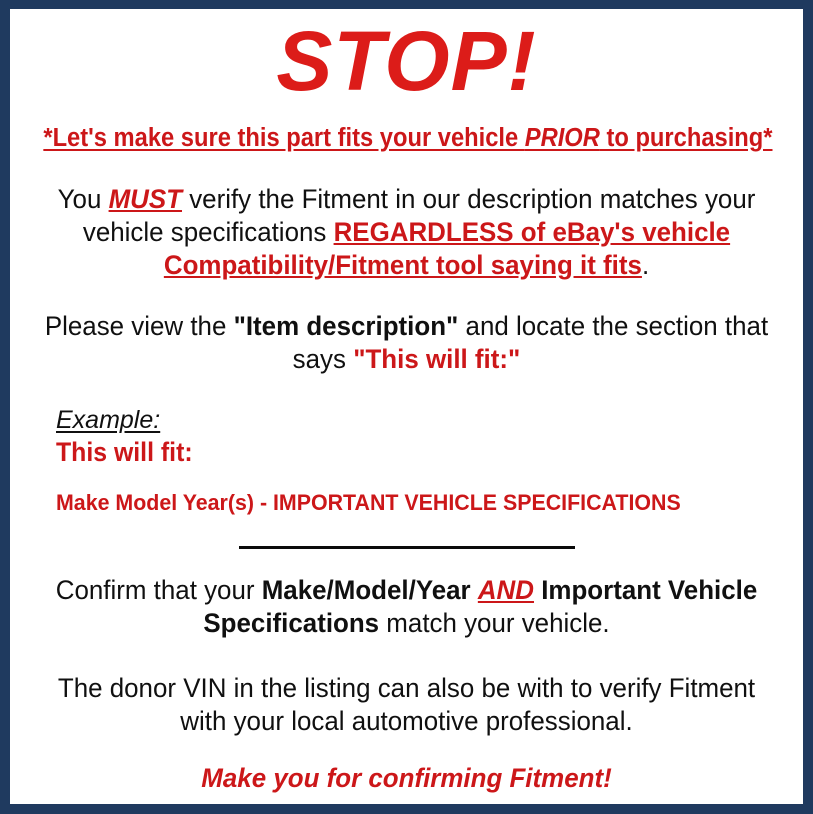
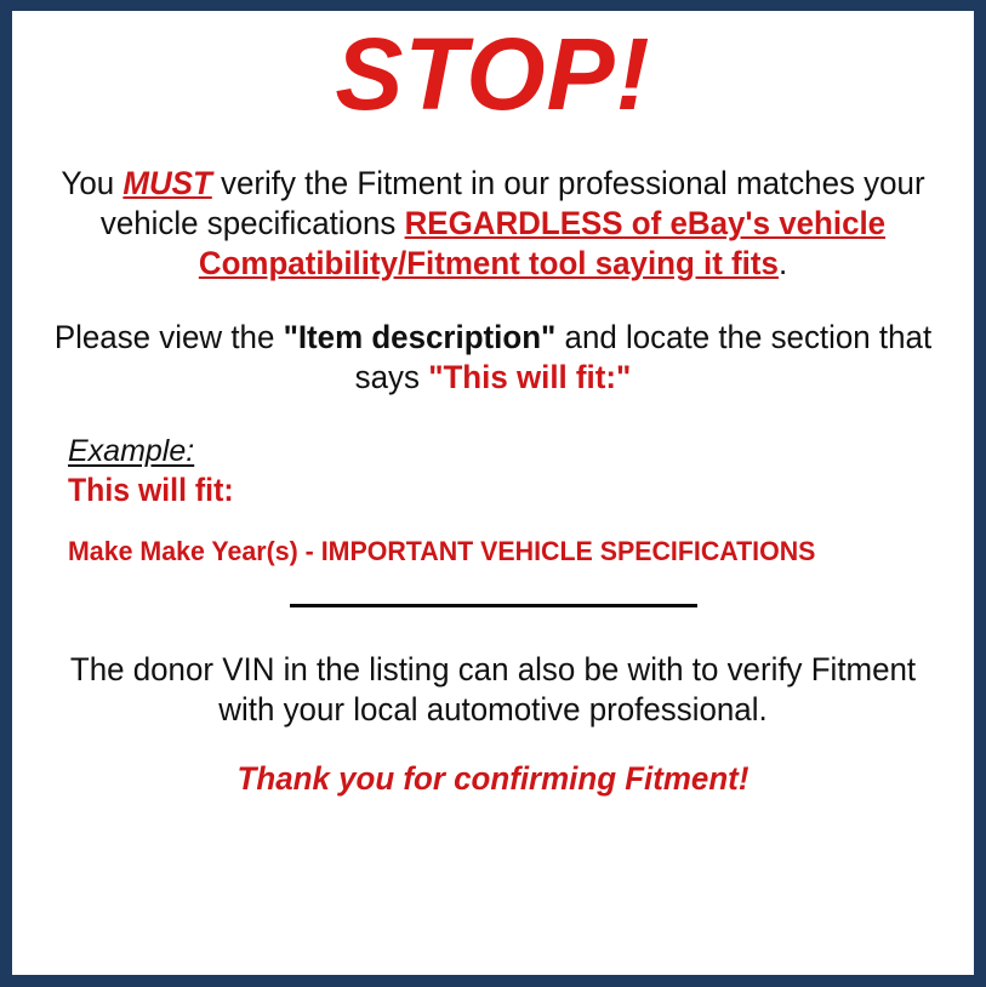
  STOP!
- *Let's make sure this part fits your vehicle PRIOR to purchasing*
- You MUST verify the Fitment in our description matches your vehicle specifications REGARDLESS of eBay's vehicle Compatibility/Fitment tool saying it fits.
+ You MUST verify the Fitment in our professional matches your vehicle specifications REGARDLESS of eBay's vehicle Compatibility/Fitment tool saying it fits.
  Please view the "Item description" and locate the section that says "This will fit:"
  Example:
  This will fit:
- Make Model Year(s) - IMPORTANT VEHICLE SPECIFICATIONS
+ Make Make Year(s) - IMPORTANT VEHICLE SPECIFICATIONS
- Confirm that your Make/Model/Year AND Important Vehicle Specifications match your vehicle.
  The donor VIN in the listing can also be with to verify Fitment with your local automotive professional.
- Make you for confirming Fitment!
+ Thank you for confirming Fitment!
